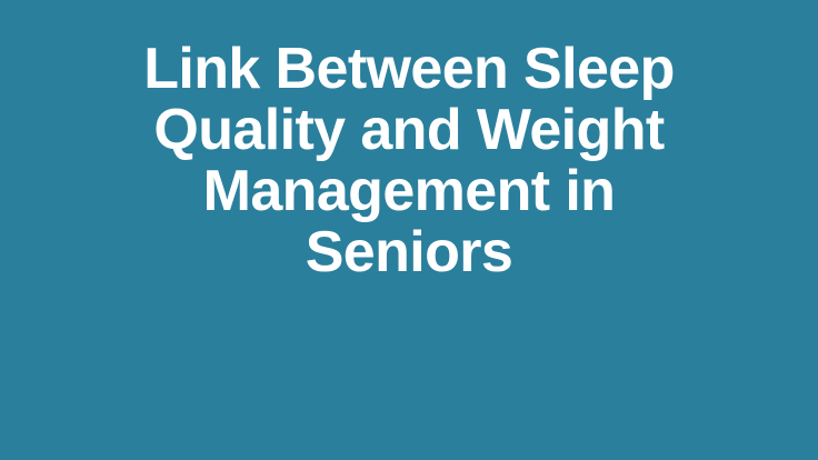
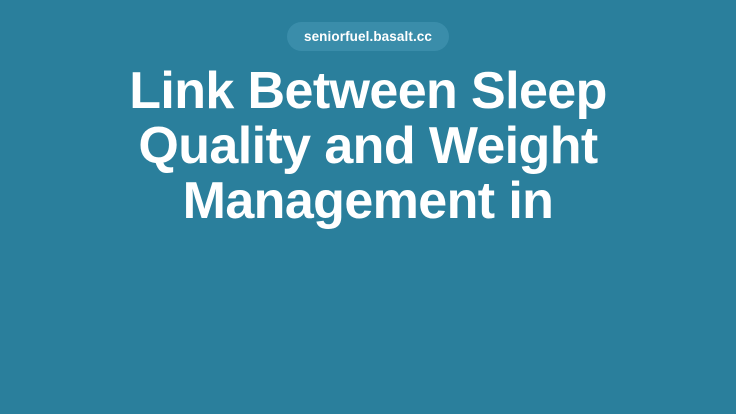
+ seniorfuel.basalt.cc
  Link Between Sleep
  Quality and Weight
  Management in
- Seniors
